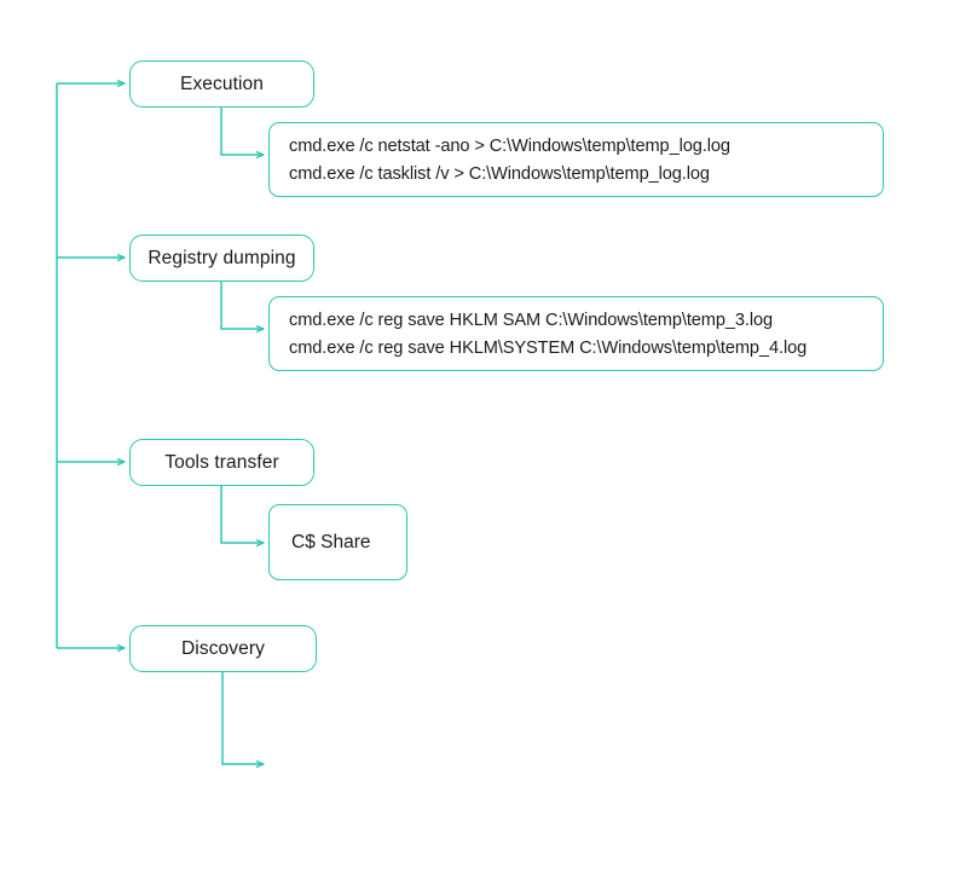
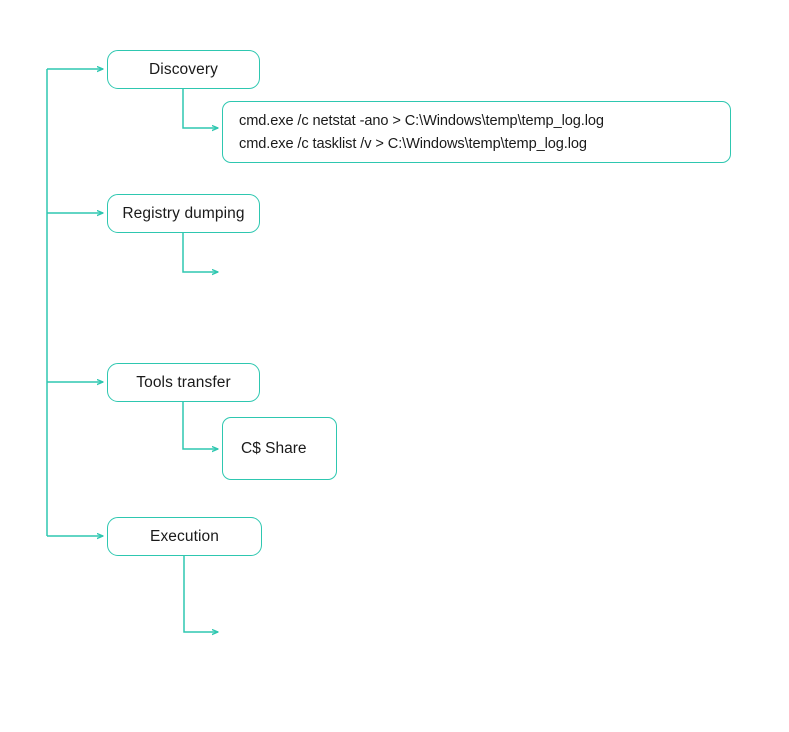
- Execution
+ Discovery
  cmd.exe /c netstat -ano > C:\Windows\temp\temp_log.log
  cmd.exe /c tasklist /v > C:\Windows\temp\temp_log.log
  Registry dumping
- cmd.exe /c reg save HKLM SAM C:\Windows\temp\temp_3.log
- cmd.exe /c reg save HKLM\SYSTEM C:\Windows\temp\temp_4.log
  Tools transfer
  C$ Share
- Discovery
+ Execution
